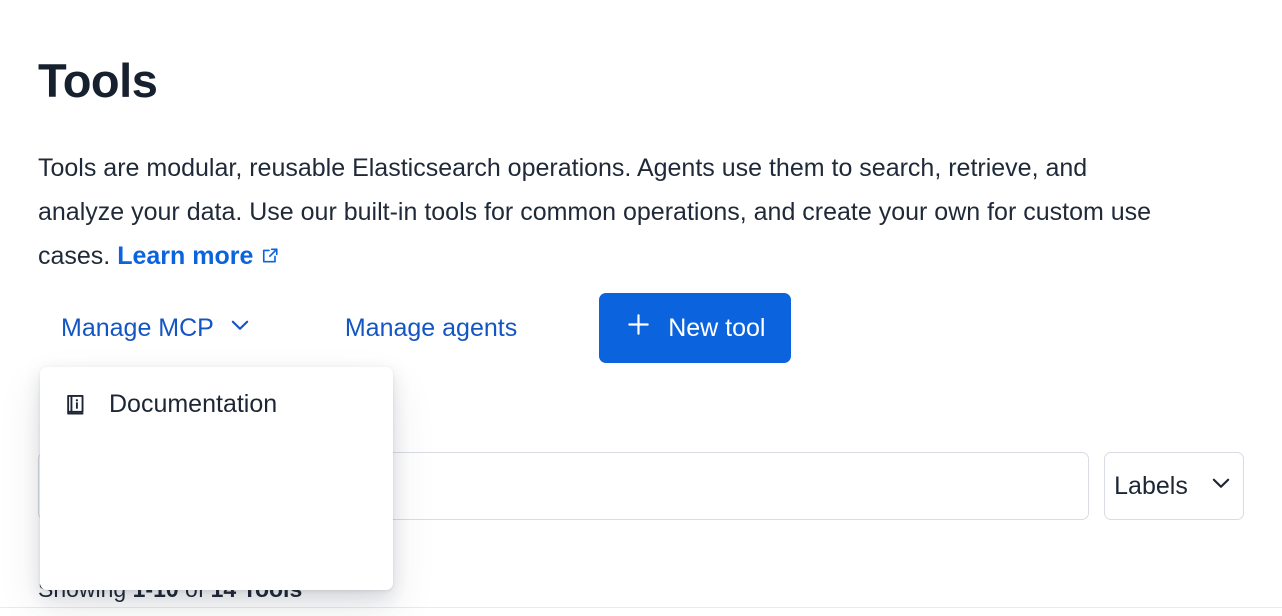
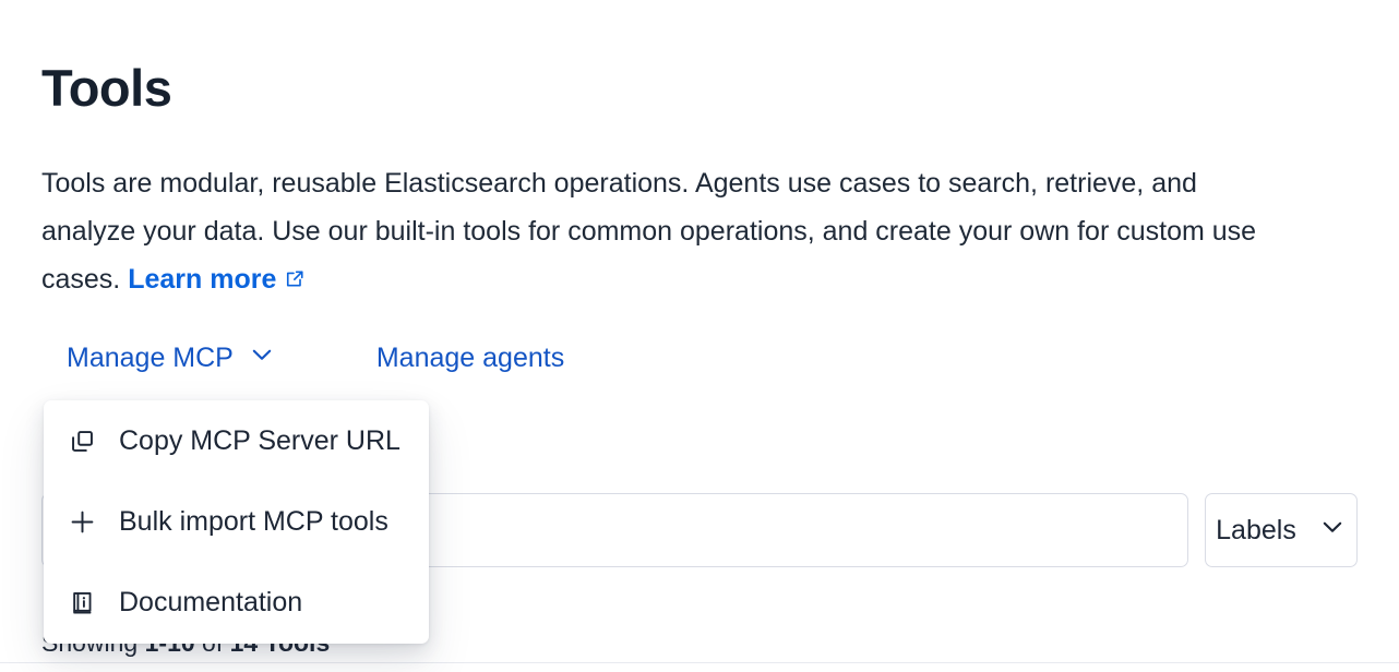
  Tools
- Tools are modular, reusable Elasticsearch operations. Agents use them to search, retrieve, and analyze your data. Use our built-in tools for common operations, and create your own for custom use cases. Learn more
+ Tools are modular, reusable Elasticsearch operations. Agents use cases to search, retrieve, and analyze your data. Use our built-in tools for common operations, and create your own for custom use cases. Learn more
  Manage MCP
  Manage agents
- New tool
  Labels
+ Copy MCP Server URL
+ Bulk import MCP tools
  Documentation
